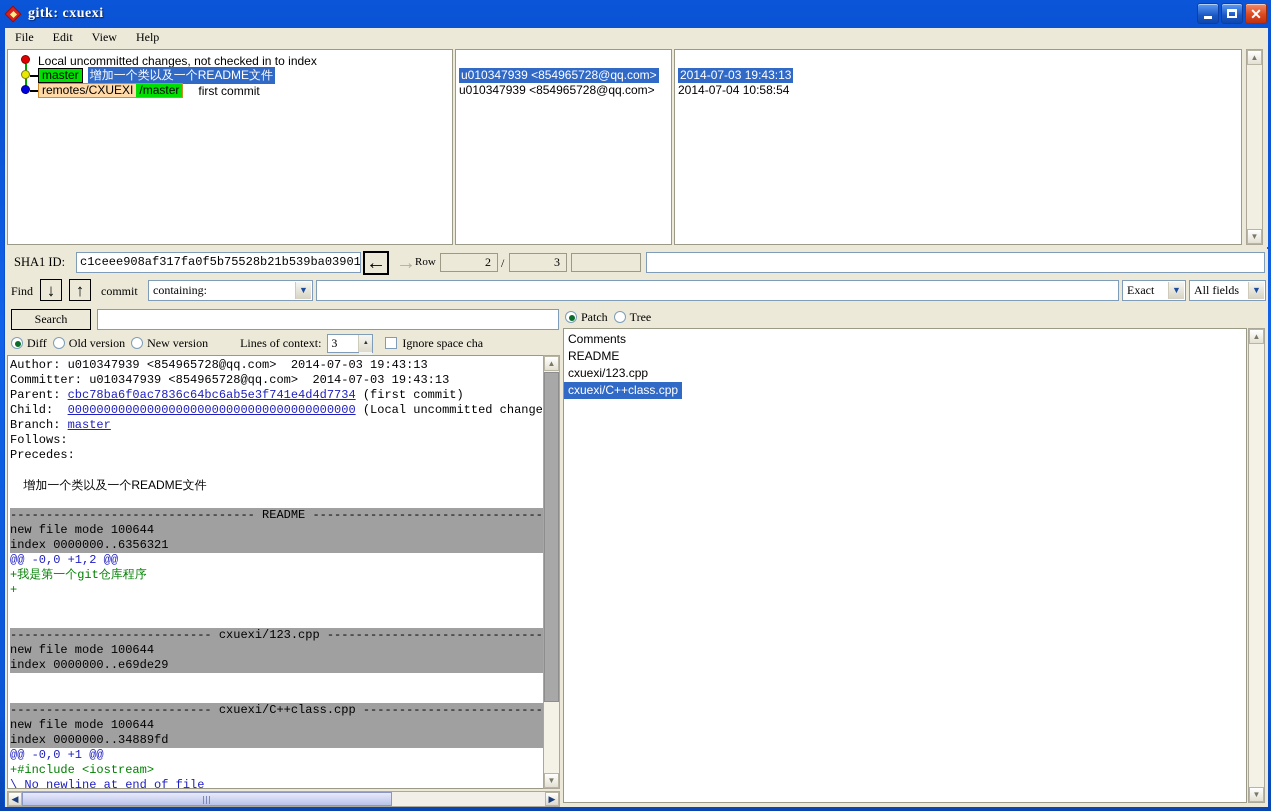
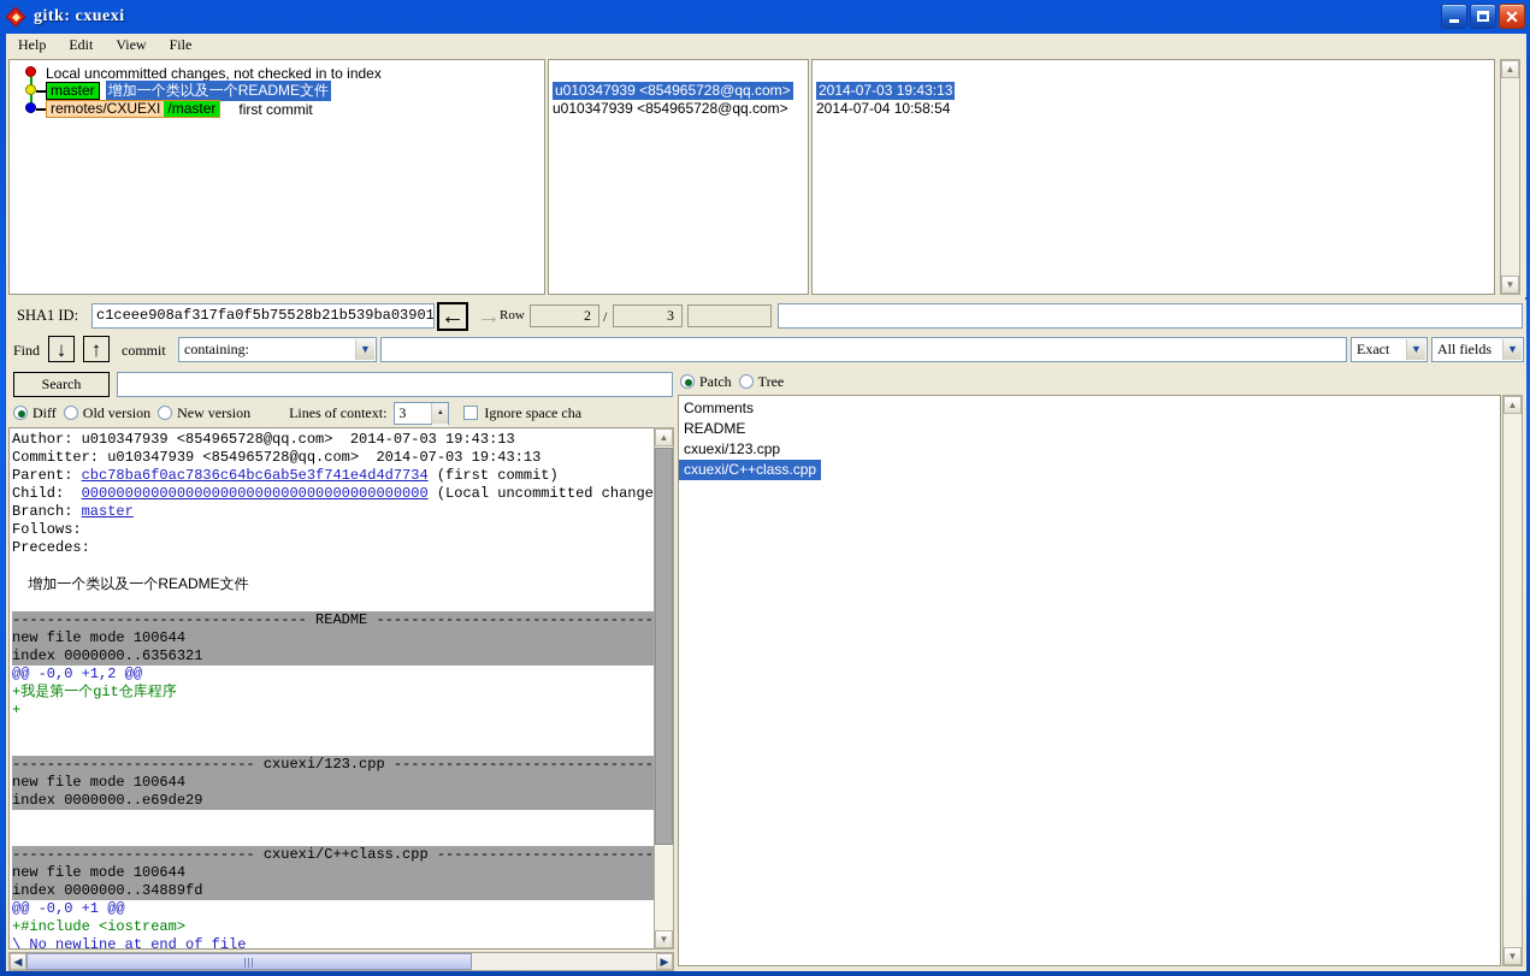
  gitk: cxuexi
  ✕
- File
+ Help
  Edit
  View
- Help
+ File
  Local uncommitted changes, not checked in to index
  master
  增加一个类以及一个README文件
  remotes/CXUEXI /master
  first commit
  u010347939 <854965728@qq.com>
  u010347939 <854965728@qq.com>
  2014-07-03 19:43:13
  2014-07-04 10:58:54
  ▲
  ▼
  SHA1 ID:
  c1ceee908af317fa0f5b75528b21b539ba03901
  ←
  →
  Row
  2
  /
  3
  Find
  ↓
  ↑
  commit
  containing:
  ▼
  Exact
  ▼
  All fields
  ▼
  Search
  Diff
  Old version
  New version
  Lines of context:
  3
  Ignore space cha
  Author: u010347939 <854965728@qq.com> 2014-07-03 19:43:13
  Committer: u010347939 <854965728@qq.com> 2014-07-03 19:43:13
  Parent: cbc78ba6f0ac7836c64bc6ab5e3f741e4d4d7734 (first commit)
  Child: 0000000000000000000000000000000000000000 (Local uncommitted change
  Branch: master
  Follows:
  Precedes:
  增加一个类以及一个README文件
  ---------------------------------- README --------------------------------
  new file mode 100644
  index 0000000..6356321
  @@ -0,0 +1,2 @@
  +我是第一个git仓库程序
  +
  ---------------------------- cxuexi/123.cpp ------------------------------
  new file mode 100644
  index 0000000..e69de29
  ---------------------------- cxuexi/C++class.cpp -------------------------
  new file mode 100644
  index 0000000..34889fd
  @@ -0,0 +1 @@
  +#include <iostream>
  \ No newline at end of file
  ▲
  ▼
  ◀
  ▶
  Patch
  Tree
  Comments
  README
  cxuexi/123.cpp
  cxuexi/C++class.cpp
  ▲
  ▼
